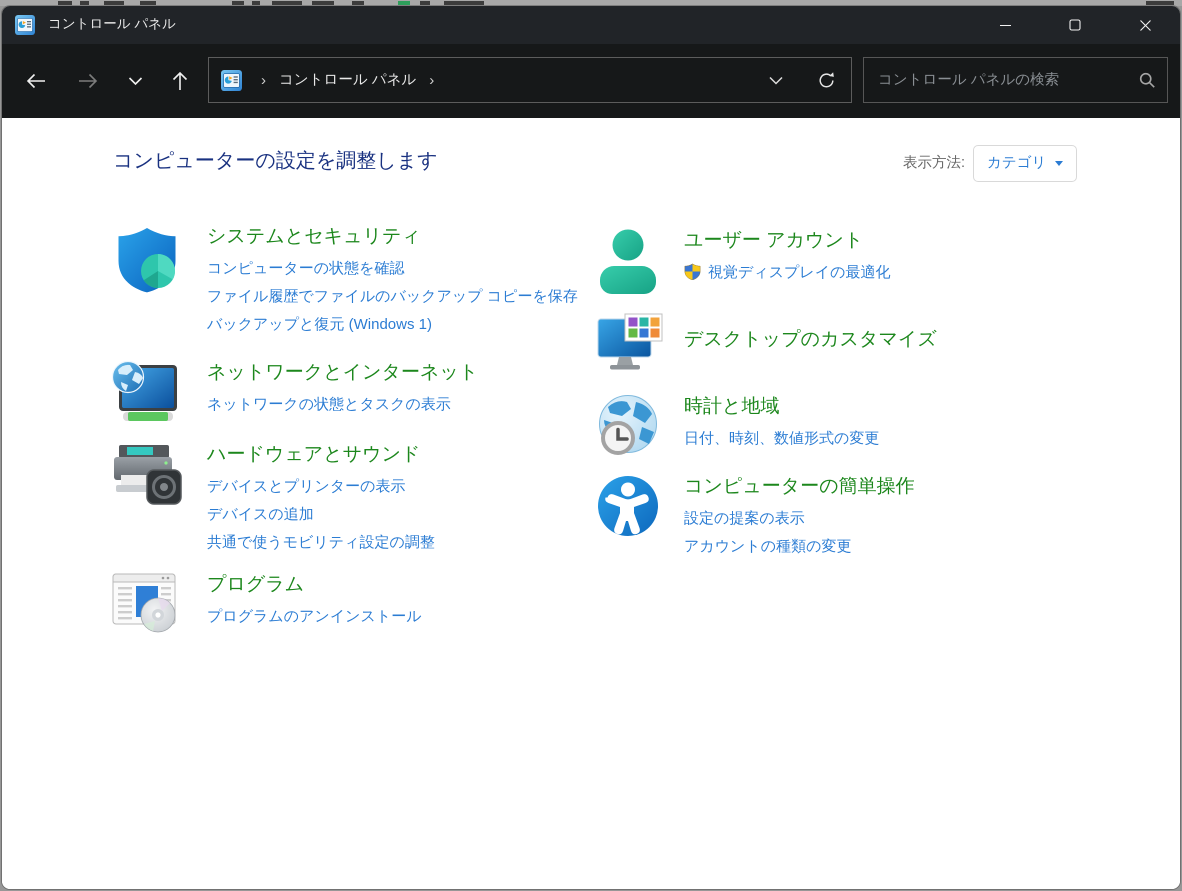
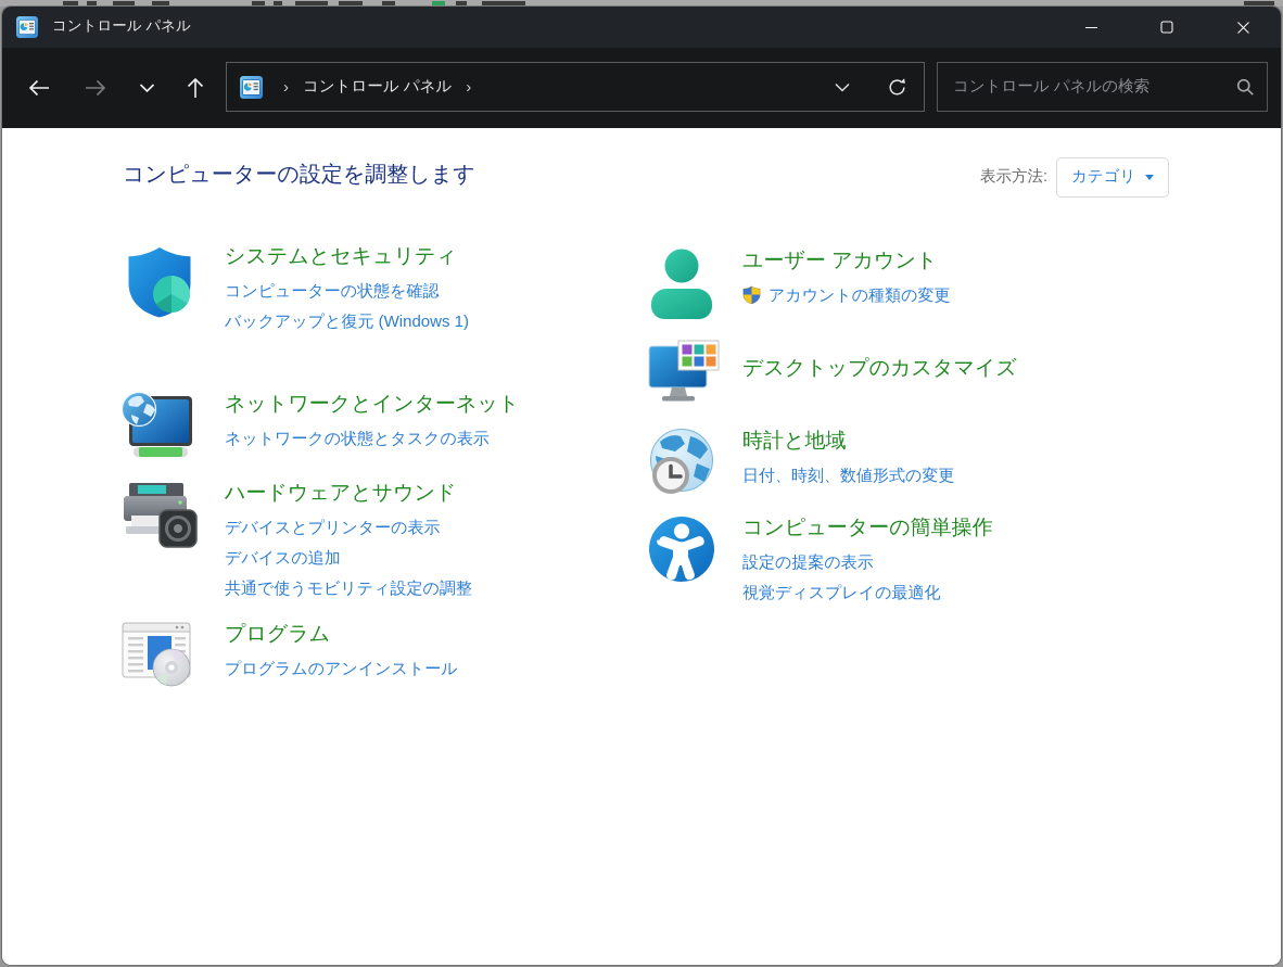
  コントロール パネル
  ›
  コントロール パネル
  ›
  コントロール パネルの検索
  コンピューターの設定を調整します
  表示方法:
  カテゴリ
  システムとセキュリティ
  コンピューターの状態を確認
- ファイル履歴でファイルのバックアップ コピーを保存
  バックアップと復元 (Windows 1)
  ネットワークとインターネット
  ネットワークの状態とタスクの表示
  ハードウェアとサウンド
  デバイスとプリンターの表示
  デバイスの追加
  共通で使うモビリティ設定の調整
  プログラム
  プログラムのアンインストール
  ユーザー アカウント
- 視覚ディスプレイの最適化
+ アカウントの種類の変更
  デスクトップのカスタマイズ
  時計と地域
  日付、時刻、数値形式の変更
  コンピューターの簡単操作
  設定の提案の表示
- アカウントの種類の変更
+ 視覚ディスプレイの最適化
